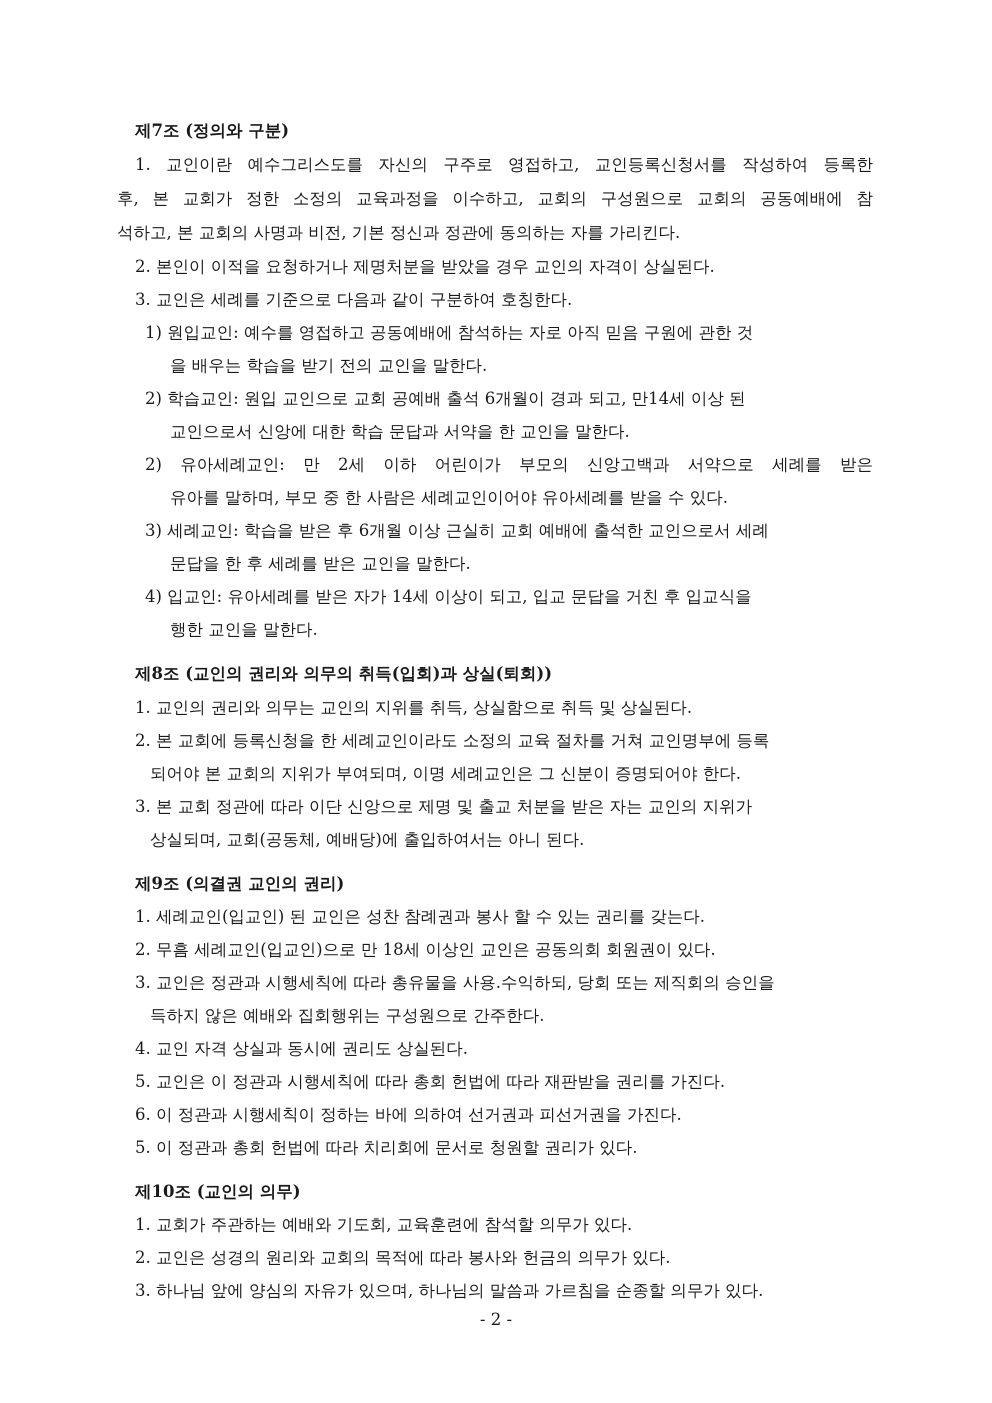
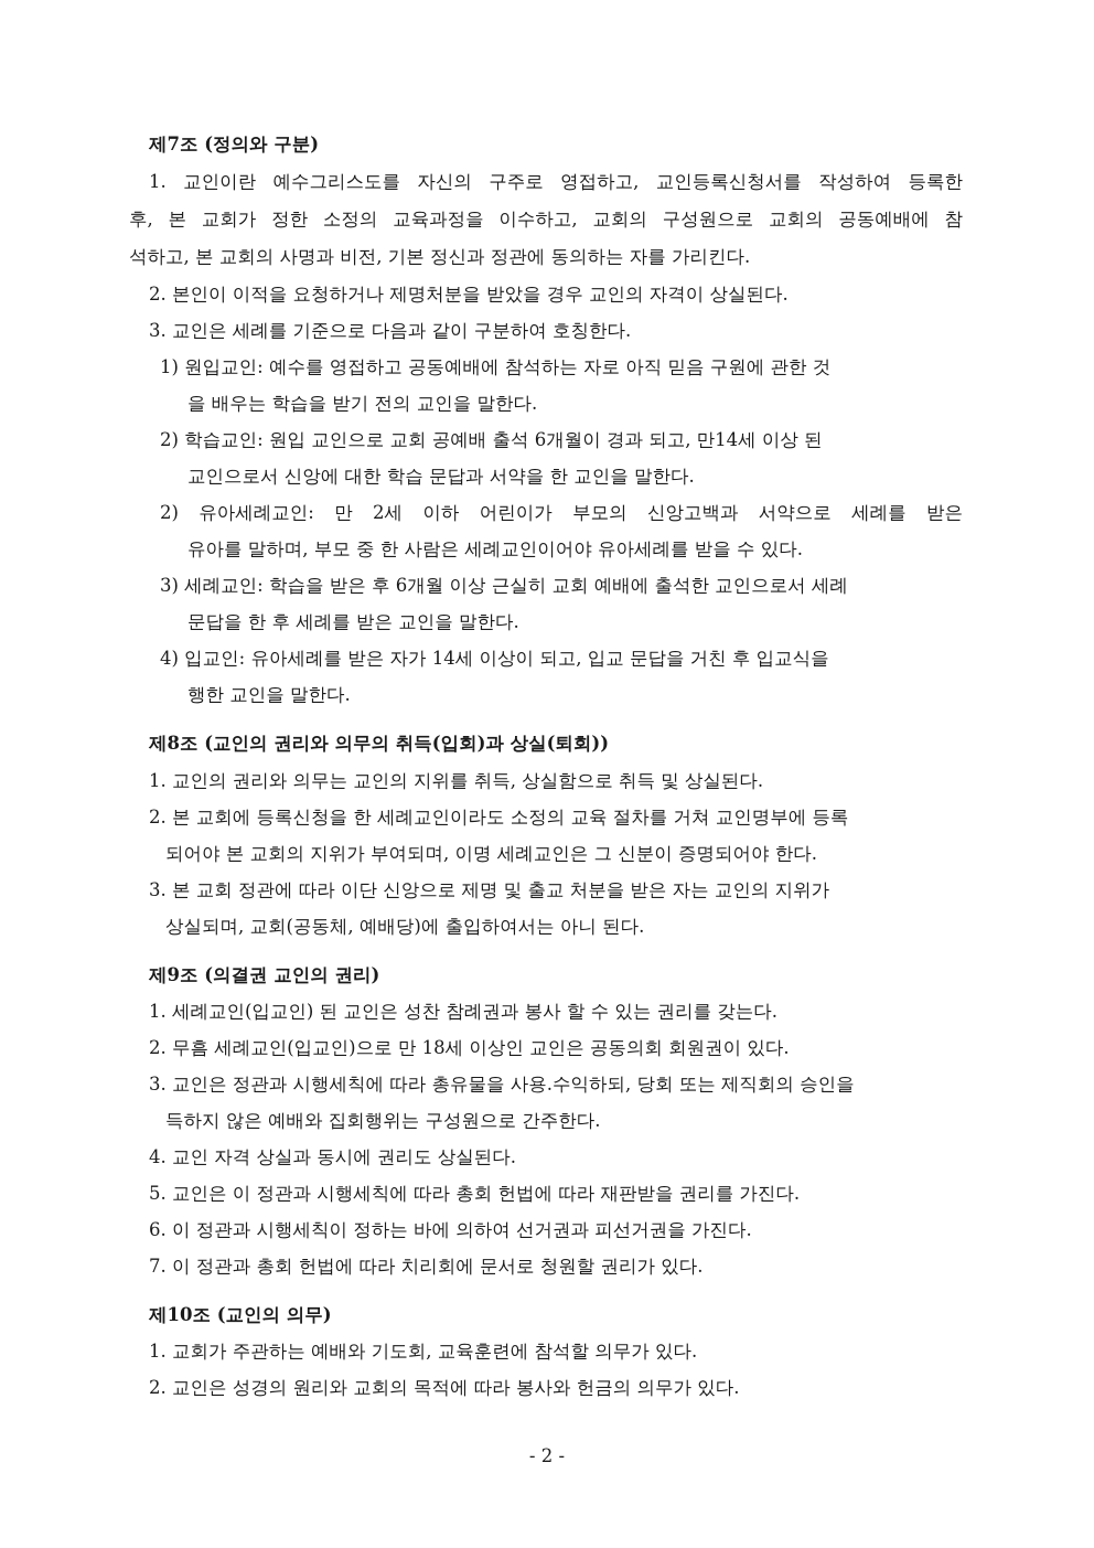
  제7조 (정의와 구분)
  1. 교인이란 예수그리스도를 자신의 구주로 영접하고, 교인등록신청서를 작성하여 등록한
  후, 본 교회가 정한 소정의 교육과정을 이수하고, 교회의 구성원으로 교회의 공동예배에 참
  석하고, 본 교회의 사명과 비전, 기본 정신과 정관에 동의하는 자를 가리킨다.
  2. 본인이 이적을 요청하거나 제명처분을 받았을 경우 교인의 자격이 상실된다.
  3. 교인은 세례를 기준으로 다음과 같이 구분하여 호칭한다.
  1) 원입교인: 예수를 영접하고 공동예배에 참석하는 자로 아직 믿음 구원에 관한 것
  을 배우는 학습을 받기 전의 교인을 말한다.
  2) 학습교인: 원입 교인으로 교회 공예배 출석 6개월이 경과 되고, 만14세 이상 된
  교인으로서 신앙에 대한 학습 문답과 서약을 한 교인을 말한다.
  2) 유아세례교인: 만 2세 이하 어린이가 부모의 신앙고백과 서약으로 세례를 받은
  유아를 말하며, 부모 중 한 사람은 세례교인이어야 유아세례를 받을 수 있다.
  3) 세례교인: 학습을 받은 후 6개월 이상 근실히 교회 예배에 출석한 교인으로서 세례
  문답을 한 후 세례를 받은 교인을 말한다.
  4) 입교인: 유아세례를 받은 자가 14세 이상이 되고, 입교 문답을 거친 후 입교식을
  행한 교인을 말한다.
  제8조 (교인의 권리와 의무의 취득(입회)과 상실(퇴회))
  1. 교인의 권리와 의무는 교인의 지위를 취득, 상실함으로 취득 및 상실된다.
  2. 본 교회에 등록신청을 한 세례교인이라도 소정의 교육 절차를 거쳐 교인명부에 등록
  되어야 본 교회의 지위가 부여되며, 이명 세례교인은 그 신분이 증명되어야 한다.
  3. 본 교회 정관에 따라 이단 신앙으로 제명 및 출교 처분을 받은 자는 교인의 지위가
  상실되며, 교회(공동체, 예배당)에 출입하여서는 아니 된다.
  제9조 (의결권 교인의 권리)
  1. 세례교인(입교인) 된 교인은 성찬 참례권과 봉사 할 수 있는 권리를 갖는다.
  2. 무흠 세례교인(입교인)으로 만 18세 이상인 교인은 공동의회 회원권이 있다.
  3. 교인은 정관과 시행세칙에 따라 총유물을 사용.수익하되, 당회 또는 제직회의 승인을
  득하지 않은 예배와 집회행위는 구성원으로 간주한다.
  4. 교인 자격 상실과 동시에 권리도 상실된다.
  5. 교인은 이 정관과 시행세칙에 따라 총회 헌법에 따라 재판받을 권리를 가진다.
  6. 이 정관과 시행세칙이 정하는 바에 의하여 선거권과 피선거권을 가진다.
- 5. 이 정관과 총회 헌법에 따라 치리회에 문서로 청원할 권리가 있다.
+ 7. 이 정관과 총회 헌법에 따라 치리회에 문서로 청원할 권리가 있다.
  제10조 (교인의 의무)
  1. 교회가 주관하는 예배와 기도회, 교육훈련에 참석할 의무가 있다.
  2. 교인은 성경의 원리와 교회의 목적에 따라 봉사와 헌금의 의무가 있다.
- 3. 하나님 앞에 양심의 자유가 있으며, 하나님의 말씀과 가르침을 순종할 의무가 있다.
  - 2 -
